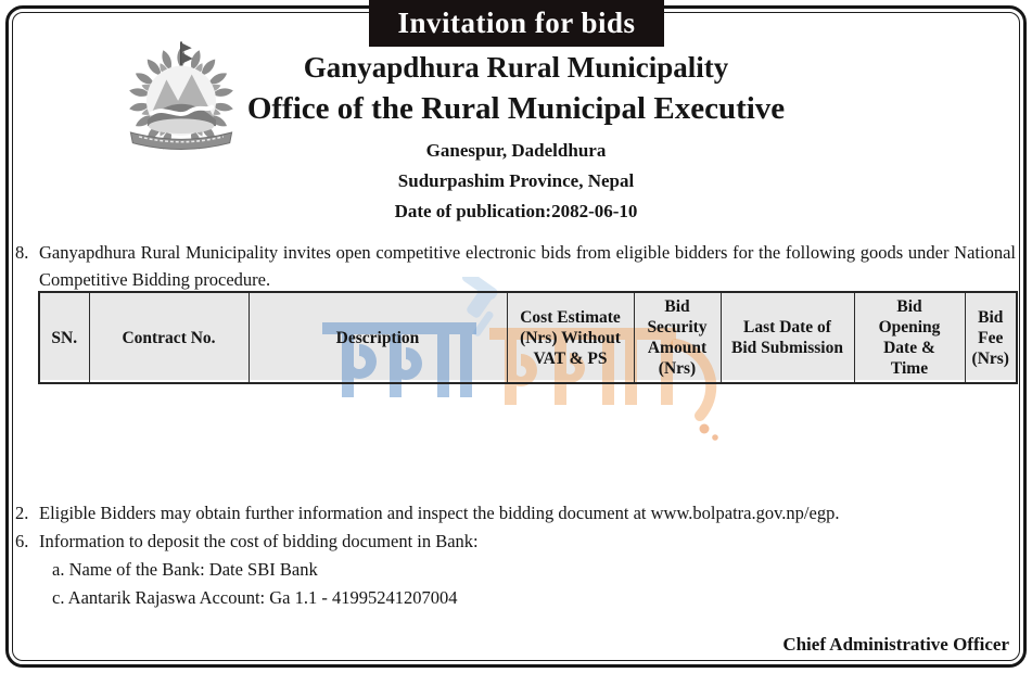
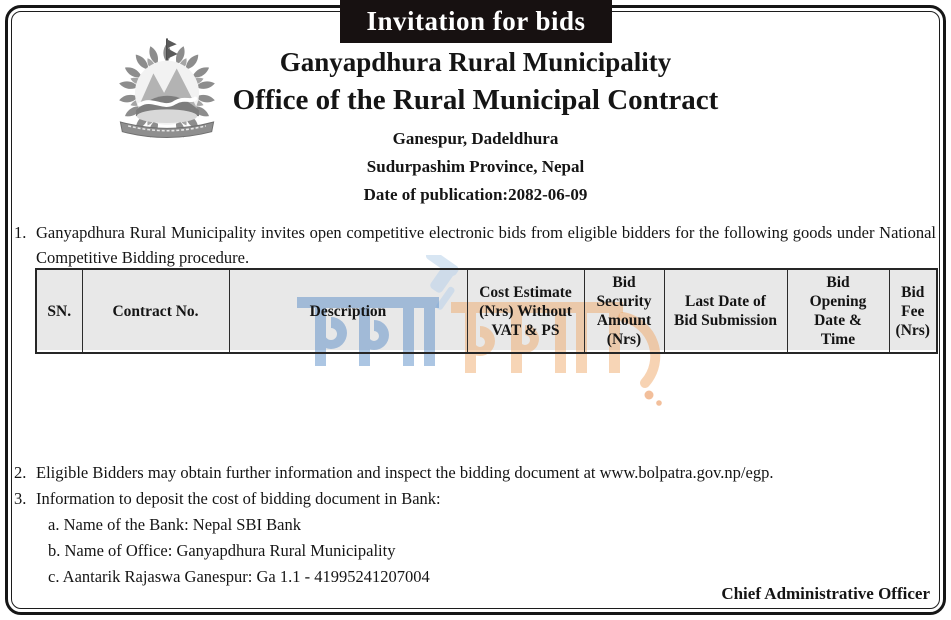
  Invitation for bids
  Ganyapdhura Rural Municipality
- Office of the Rural Municipal Executive
+ Office of the Rural Municipal Contract
  Ganespur, Dadeldhura
  Sudurpashim Province, Nepal
- Date of publication:2082-06-10
+ Date of publication:2082-06-09
- 8.
+ 1.
  Ganyapdhura Rural Municipality invites open competitive electronic bids from eligible bidders for the following goods under National Competitive Bidding procedure.
  SN.	Contract No.	Description	Cost Estimate (Nrs) Without VAT & PS	Bid Security Amount (Nrs)	Last Date of Bid Submission	Bid Opening Date & Time	Bid Fee (Nrs)
  2.
  Eligible Bidders may obtain further information and inspect the bidding document at www.bolpatra.gov.np/egp.
- 6.
+ 3.
  Information to deposit the cost of bidding document in Bank:
- a. Name of the Bank: Date SBI Bank
+ a. Name of the Bank: Nepal SBI Bank
+ b. Name of Office: Ganyapdhura Rural Municipality
- c. Aantarik Rajaswa Account: Ga 1.1 - 41995241207004
+ c. Aantarik Rajaswa Ganespur: Ga 1.1 - 41995241207004
  Chief Administrative Officer
